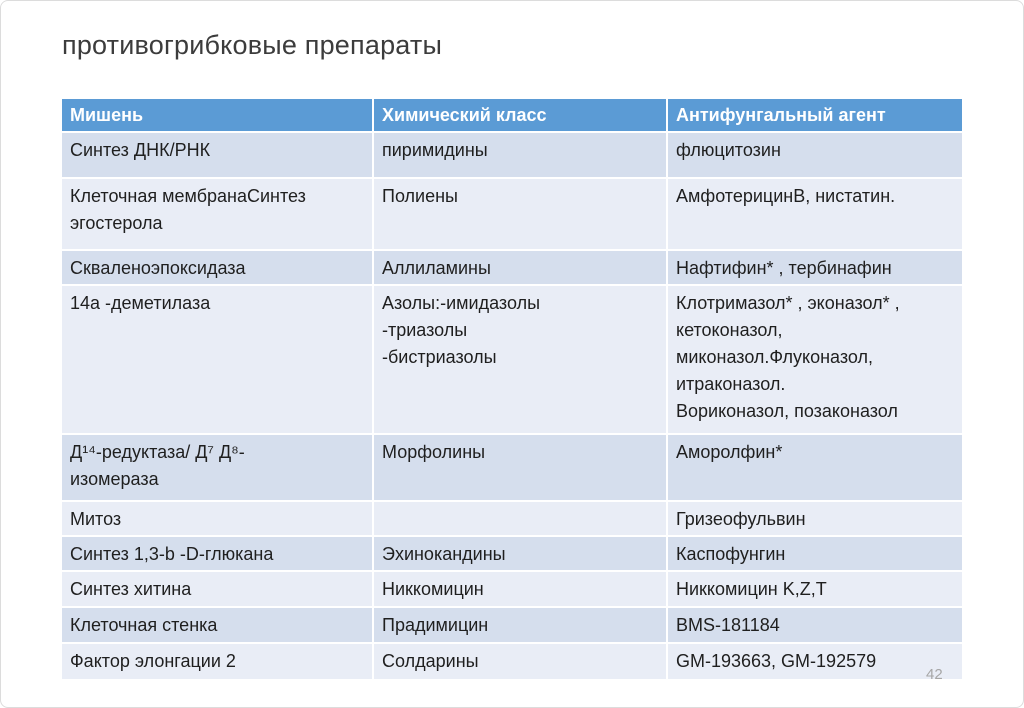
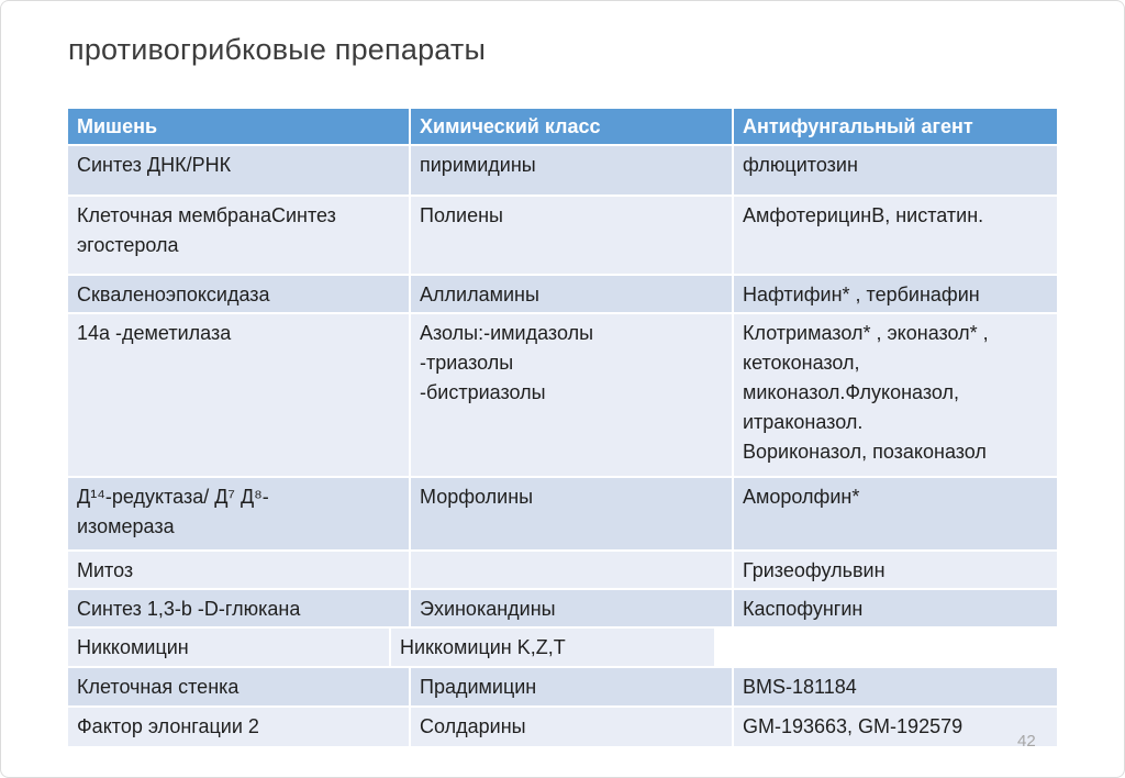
  противогрибковые препараты
  Мишень
  Химический класс
  Антифунгальный агент
  Синтез ДНК/РНК
  пиримидины
  флюцитозин
  Клеточная мембранаСинтез
  эгостерола
  Полиены
  АмфотерицинB, нистатин.
  Сквaленоэпоксидаза
  Аллиламины
  Нафтифин* , тербинафин
  14a -деметилаза
  Азолы:-имидазолы
  -триазолы
  -бистриазолы
  Клотримазол* , эконазол* ,
  кетоконазол,
  миконазол.Флуконазол,
  итраконазол.
  Вориконазол, позаконазол
  Д¹⁴-редуктаза/ Д⁷ Д⁸-
  изомераза
  Морфолины
  Аморолфин*
  Митоз
  Гризеофульвин
  Синтез 1,3-b -D-глюкана
  Эхинокандины
  Каспофунгин
- Синтез хитина
  Никкомицин
  Никкомицин K,Z,T
  Клеточная стенка
  Прадимицин
  BMS-181184
  Фактор элонгации 2
  Солдарины
  GM-193663, GM-192579
  42
